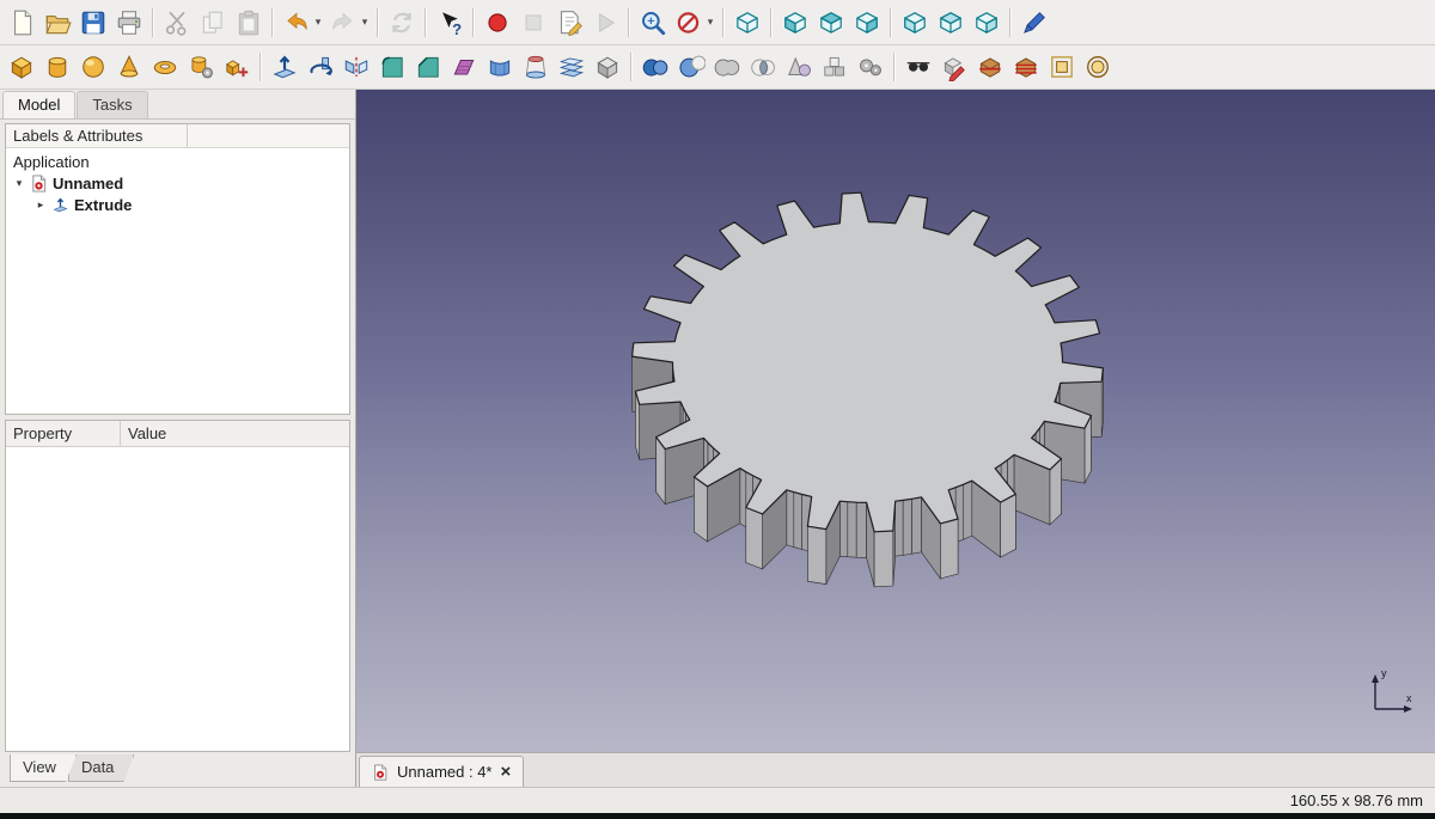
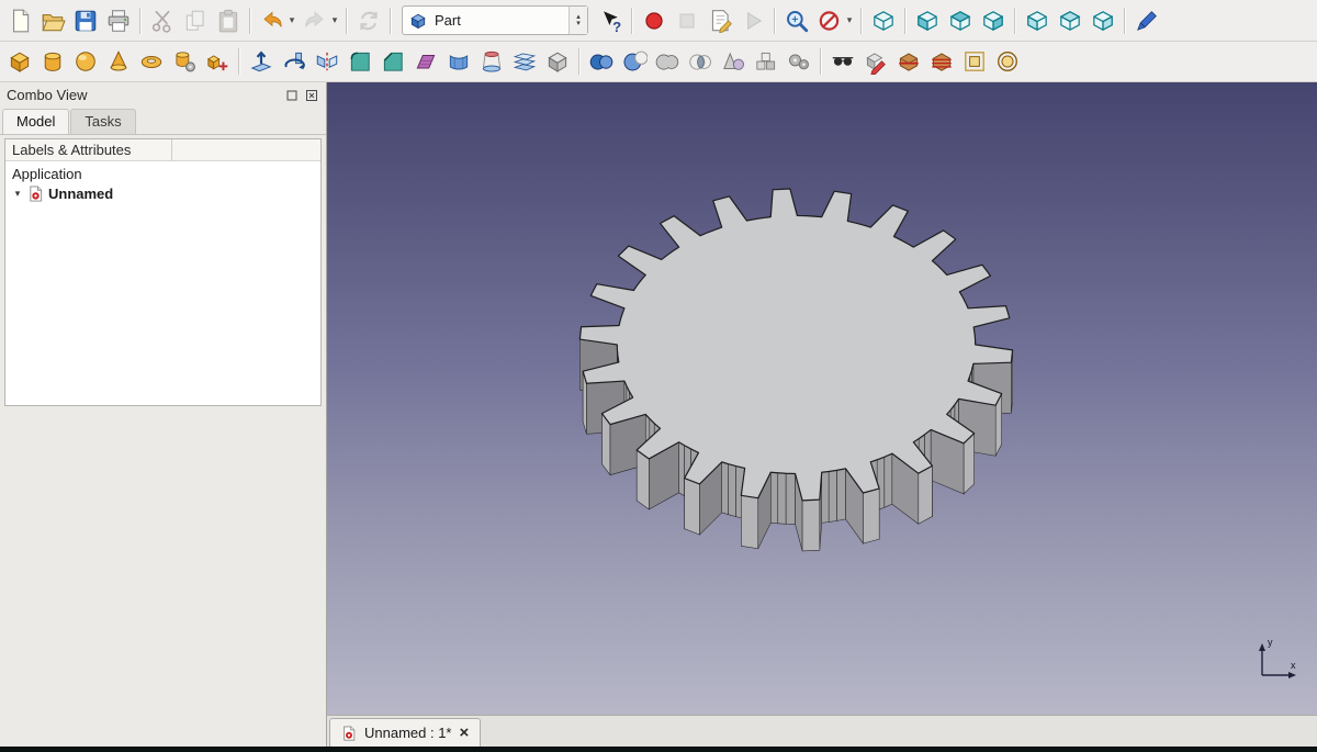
  ▾
  ▾
+ Part
  ?
  ▾
+ Combo View
  Model
  Tasks
  Labels & Attributes
  Application
  ▾
  Unnamed
- ▸
- Extrude
- Property
- Value
- View
- Data
  x
  y
- Unnamed : 4*
+ Unnamed : 1*
  ×
- 160.55 x 98.76 mm
